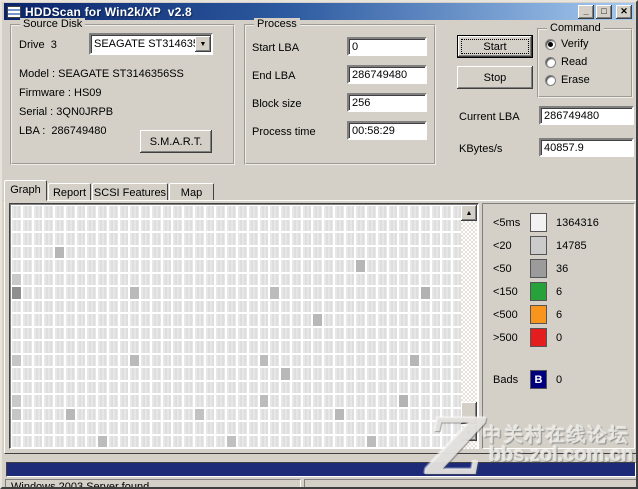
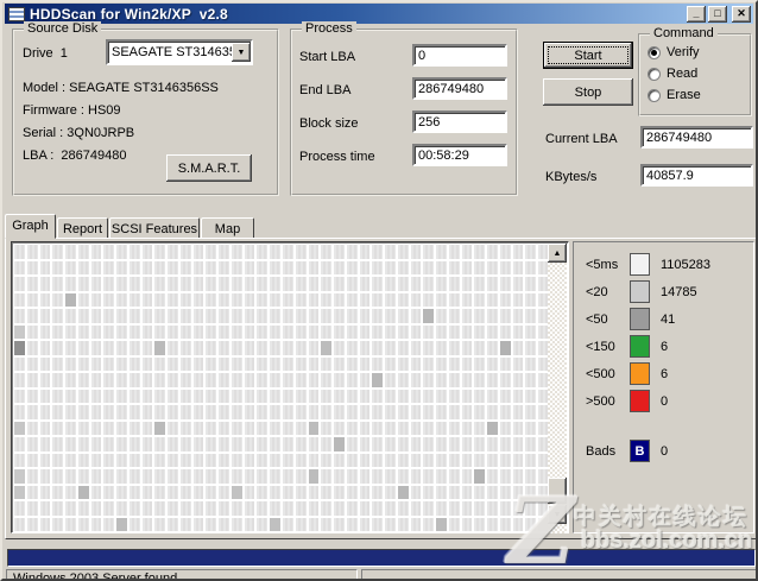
  HDDScan for Win2k/XP v2.8
  _
  □
  ✕
  Source Disk
- Drive 3
+ Drive 1
  SEAGATE ST31463
  Model : SEAGATE ST3146356SS
  Firmware : HS09
  Serial : 3QN0JRPB
  LBA : 286749480
  S.M.A.R.T.
  Process
  Start LBA
  0
  End LBA
  286749480
  Block size
  256
  Process time
  00:58:29
  Start
  Stop
  Command
  Verify
  Read
  Erase
  Current LBA
  286749480
  KBytes/s
  40857.9
  Graph
  Report
  SCSI Features
  Map
  <5ms
- 1364316
+ 1105283
  <20
  14785
  <50
- 36
+ 41
  <150
  6
  <500
  6
  >500
  0
  Bads
  B
  0
  Z
  中关村在线论坛
  bbs.zol.com.cn
